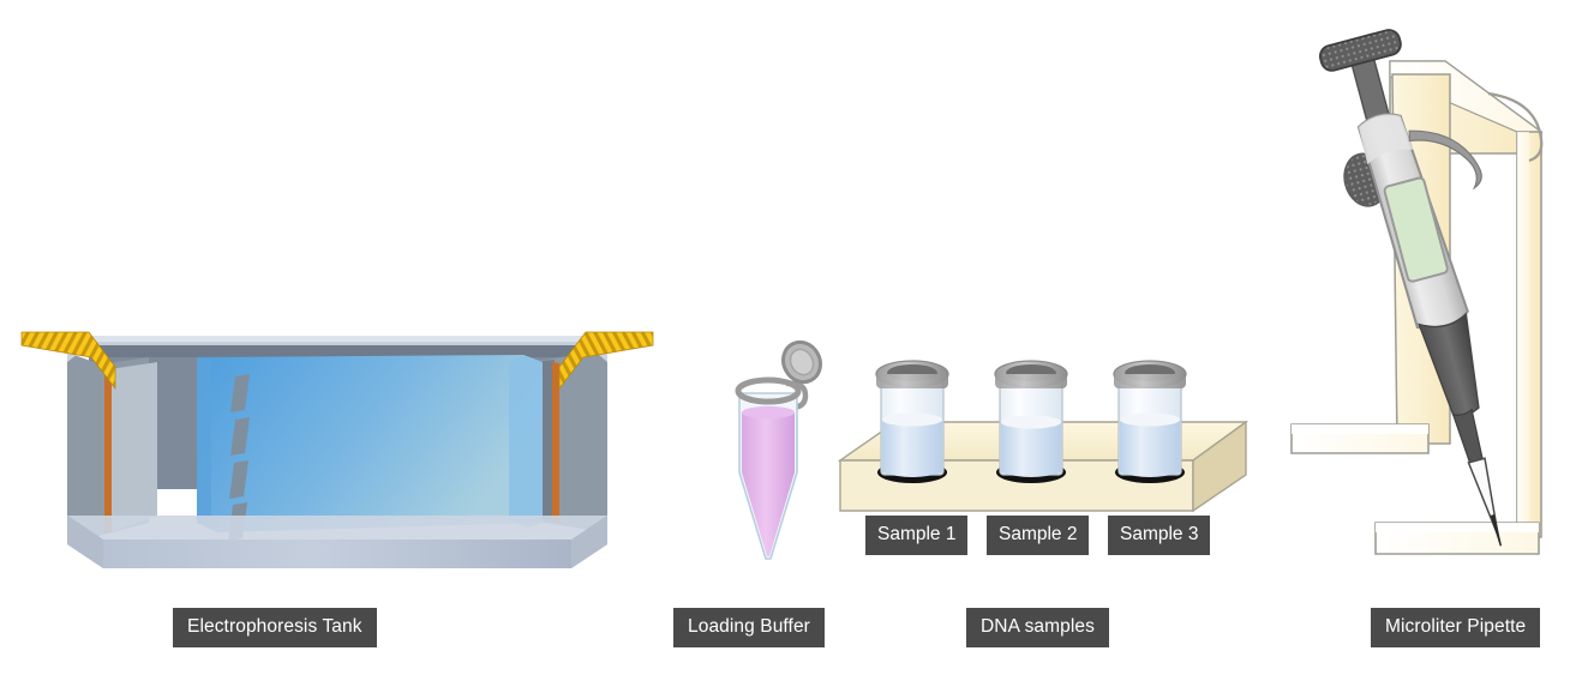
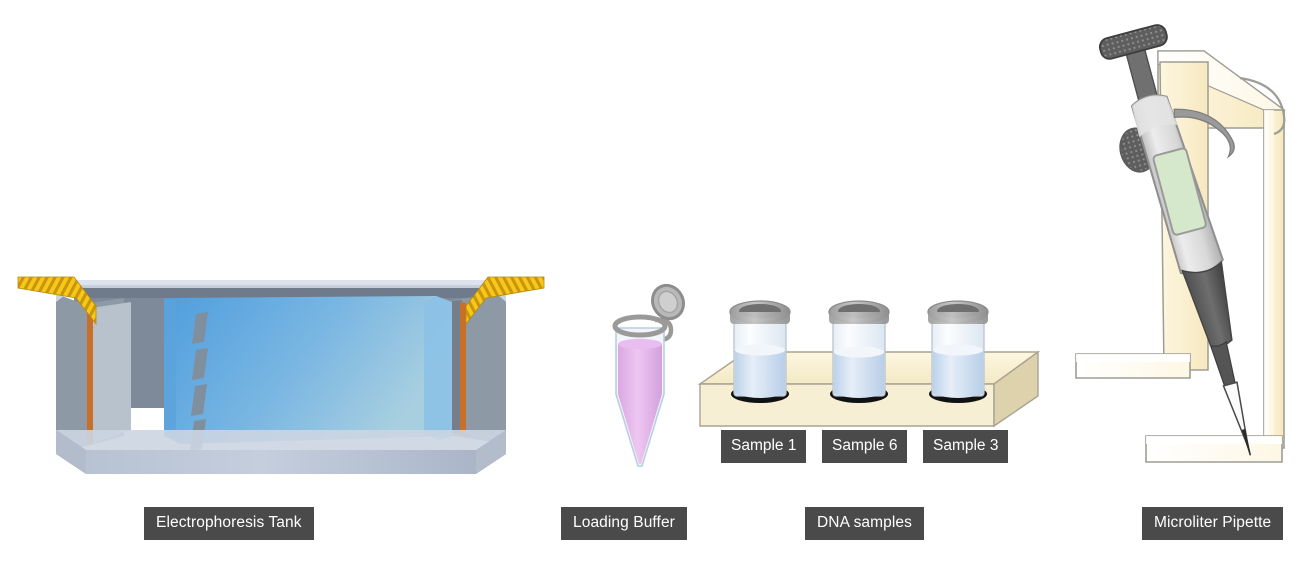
  Electrophoresis Tank
  Loading Buffer
  DNA samples
  Microliter Pipette
  Sample 1
- Sample 2
+ Sample 6
  Sample 3
